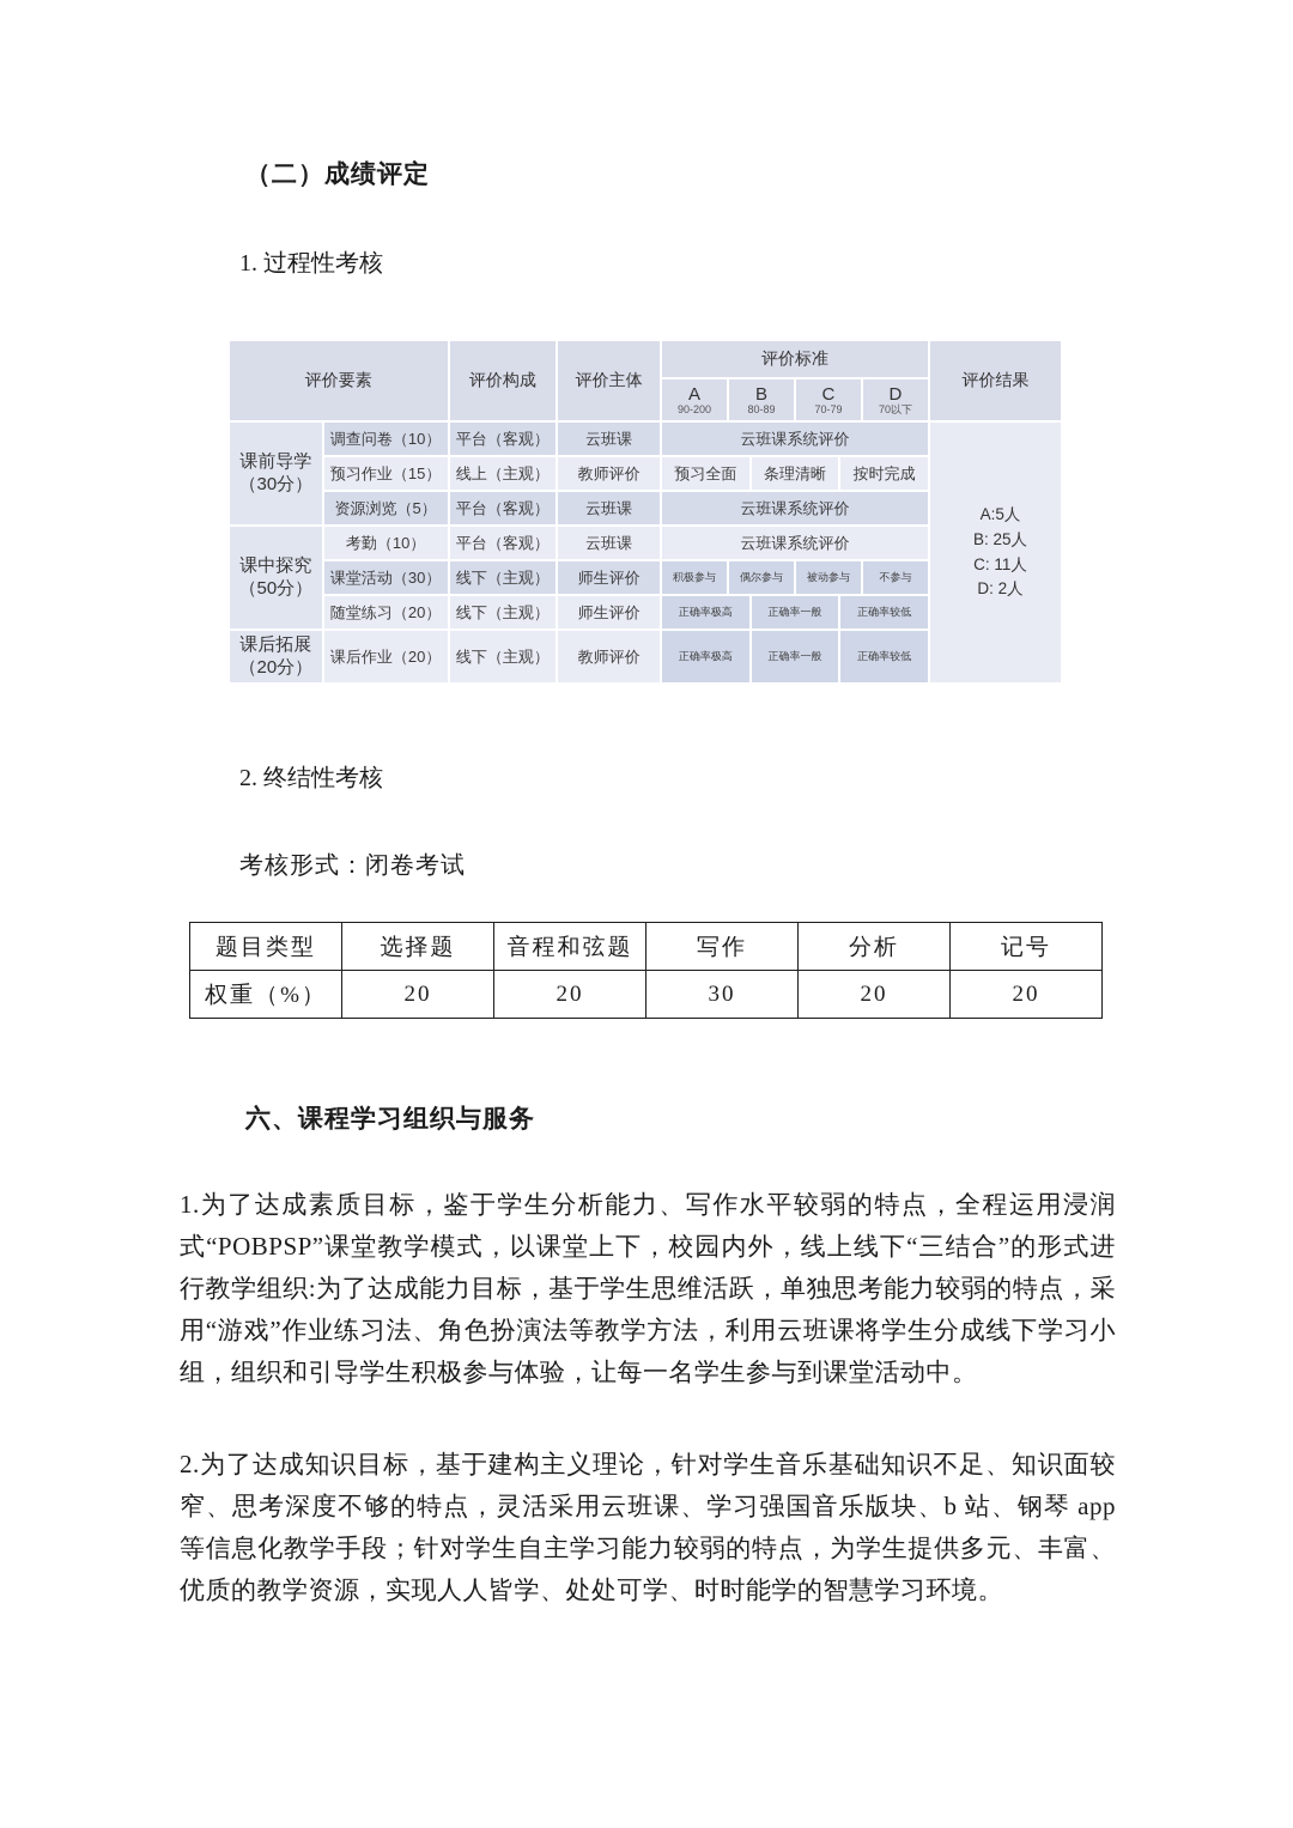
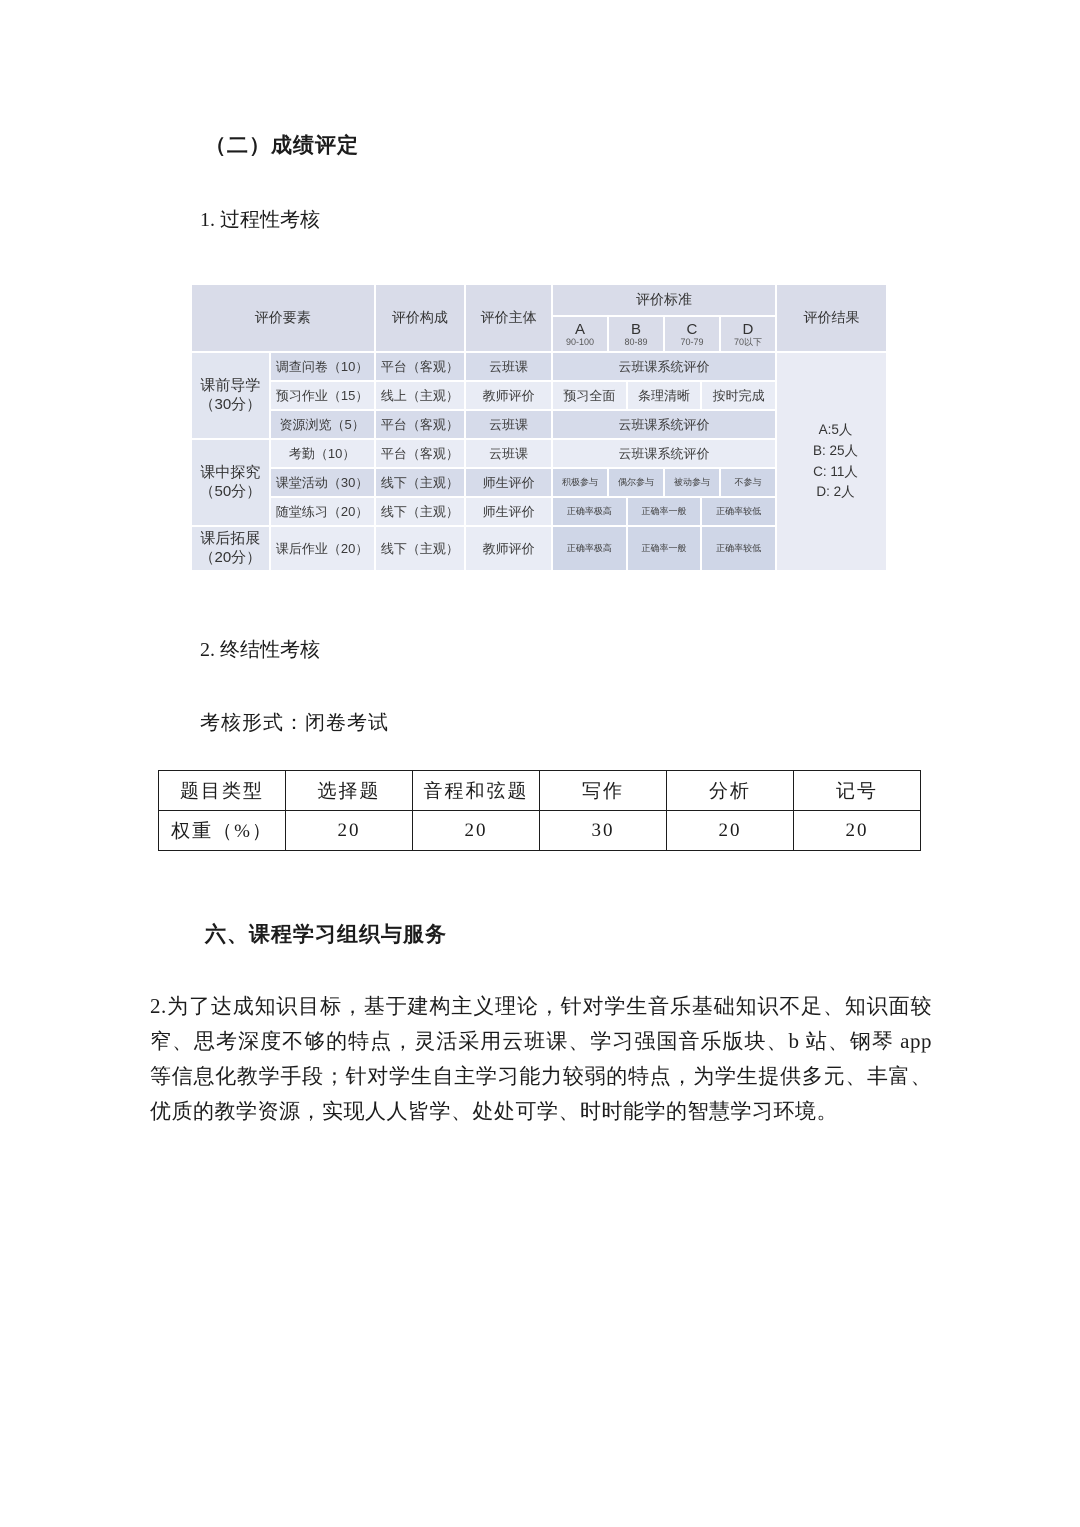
  （二）成绩评定
  1. 过程性考核
  评价要素	评价构成	评价主体	评价标准	评价结果
- A 90-200	B 80-89	C 70-79	D 70以下
+ A 90-100	B 80-89	C 70-79	D 70以下
  课前导学 （30分）	调查问卷（10）	平台（客观）	云班课	云班课系统评价	A:5人 B: 25人 C: 11人 D: 2人
  预习作业（15）	线上（主观）	教师评价	预习全面	条理清晰	按时完成
  资源浏览（5）	平台（客观）	云班课	云班课系统评价
  课中探究 （50分）	考勤（10）	平台（客观）	云班课	云班课系统评价
  课堂活动（30）	线下（主观）	师生评价	积极参与	偶尔参与	被动参与	不参与
  随堂练习（20）	线下（主观）	师生评价	正确率极高	正确率一般	正确率较低
  课后拓展 （20分）	课后作业（20）	线下（主观）	教师评价	正确率极高	正确率一般	正确率较低
  2. 终结性考核
  考核形式：闭卷考试
  题目类型	选择题	音程和弦题	写作	分析	记号
  权重（%）	20	20	30	20	20
  六、课程学习组织与服务
- 1.为了达成素质目标，鉴于学生分析能力、写作水平较弱的特点，全程运用浸润式“POBPSP”课堂教学模式，以课堂上下，校园内外，线上线下“三结合”的形式进行教学组织:为了达成能力目标，基于学生思维活跃，单独思考能力较弱的特点，采用“游戏”作业练习法、角色扮演法等教学方法，利用云班课将学生分成线下学习小组，组织和引导学生积极参与体验，让每一名学生参与到课堂活动中。
  2.为了达成知识目标，基于建构主义理论，针对学生音乐基础知识不足、知识面较窄、思考深度不够的特点，灵活采用云班课、学习强国音乐版块、b 站、钢琴 app 等信息化教学手段；针对学生自主学习能力较弱的特点，为学生提供多元、丰富、优质的教学资源，实现人人皆学、处处可学、时时能学的智慧学习环境。
